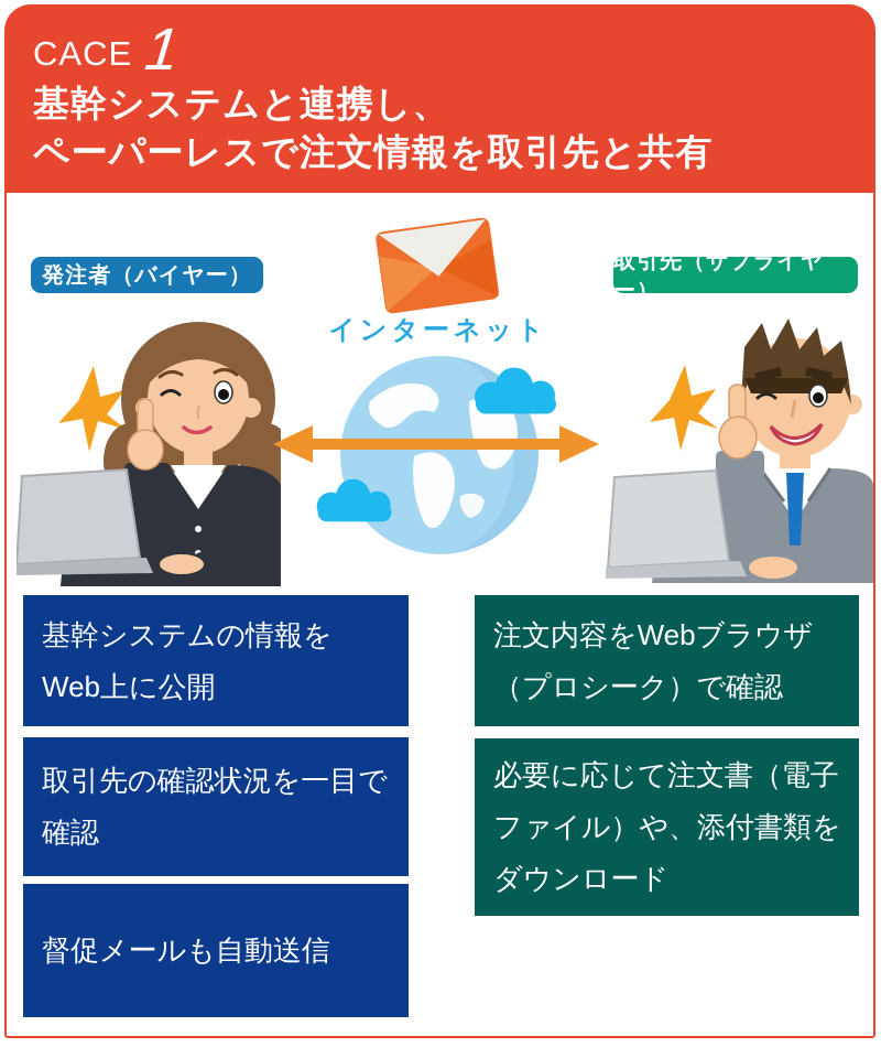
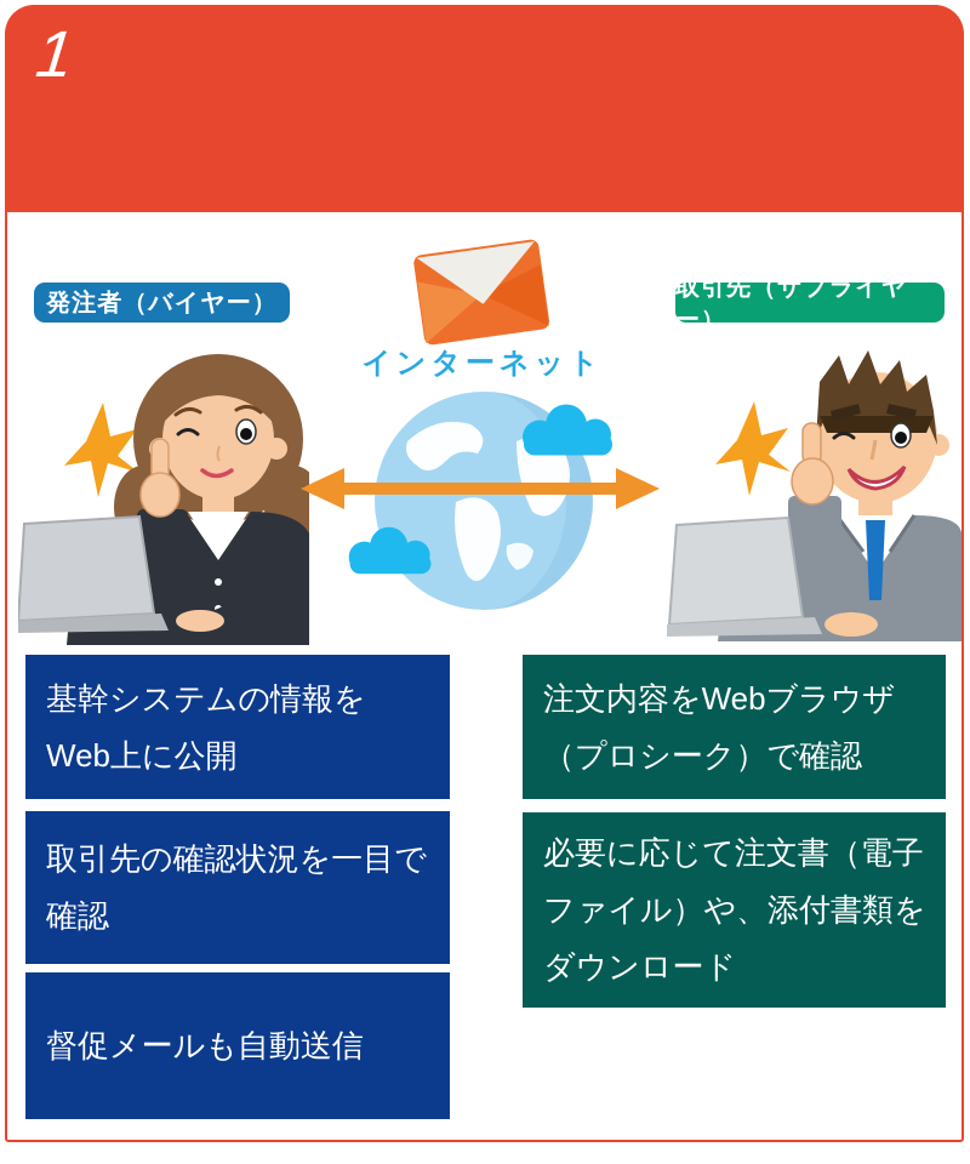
- CACE
- 基幹システムと連携し、
- ペーパーレスで注文情報を取引先と共有
  発注者（バイヤー）
  取引先（サプライヤー）
  インターネット
  基幹システムの情報を
  Web上に公開
  取引先の確認状況を一目で
  確認
  督促メールも自動送信
  注文内容をWebブラウザ
  （プロシーク）で確認
  必要に応じて注文書（電子
  ファイル）や、添付書類を
  ダウンロード
